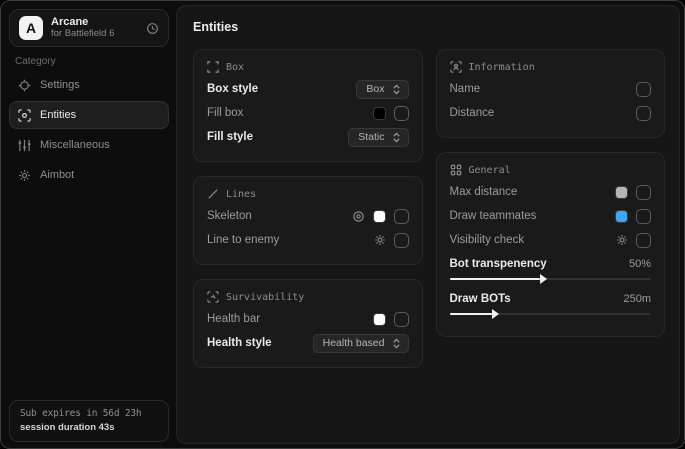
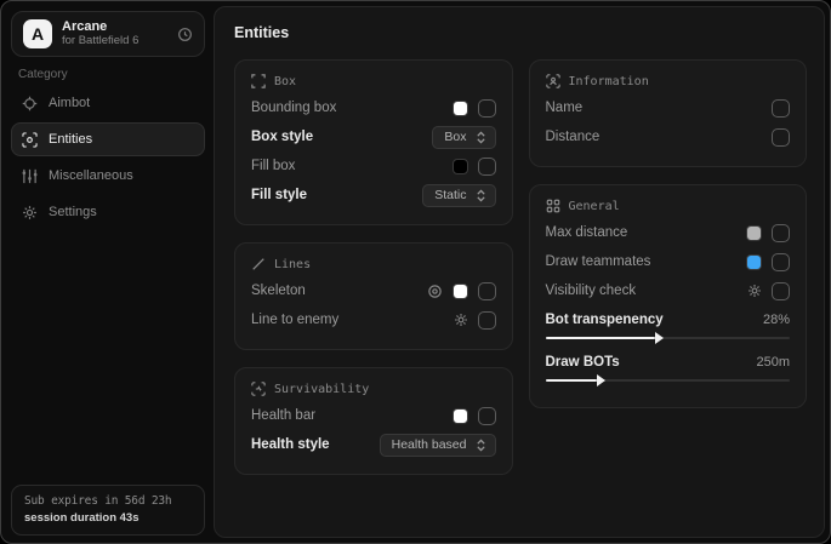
  A
  Arcane
  for Battlefield 6
  Category
- Settings
+ Aimbot
  Entities
  Miscellaneous
- Aimbot
+ Settings
  Sub expires in 56d 23h
  session duration 43s
  Entities
  Box
+ Bounding box
  Box style
  Box
  Fill box
  Fill style
  Static
  Lines
  Skeleton
  Line to enemy
  Survivability
  Health bar
  Health style
  Health based
  Information
  Name
  Distance
  General
  Max distance
  Draw teammates
  Visibility check
  Bot transpenency
- 50%
+ 28%
  Draw BOTs
  250m
